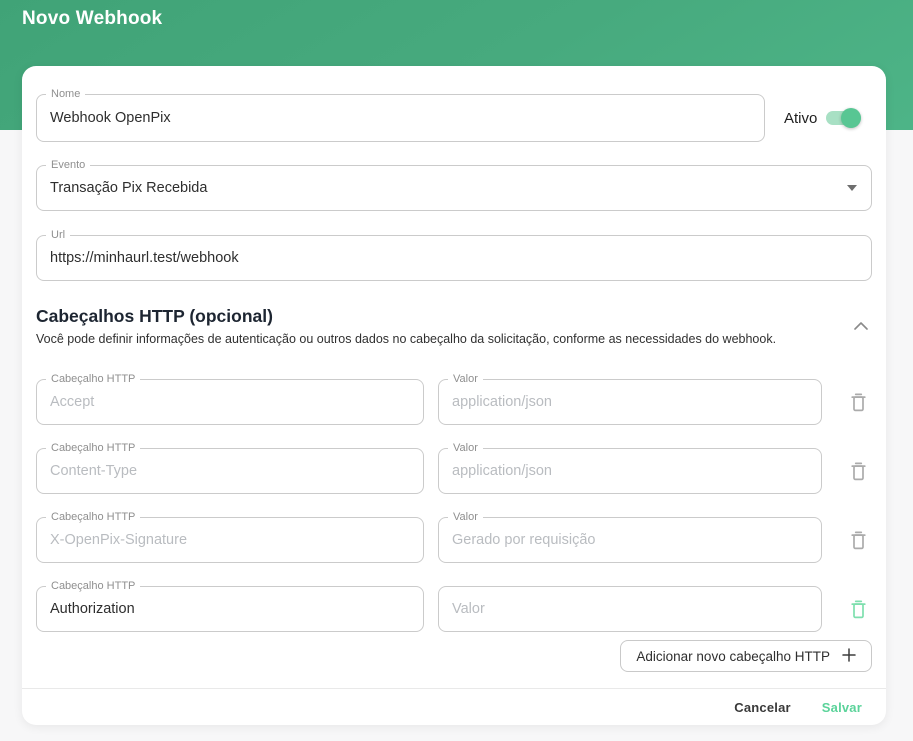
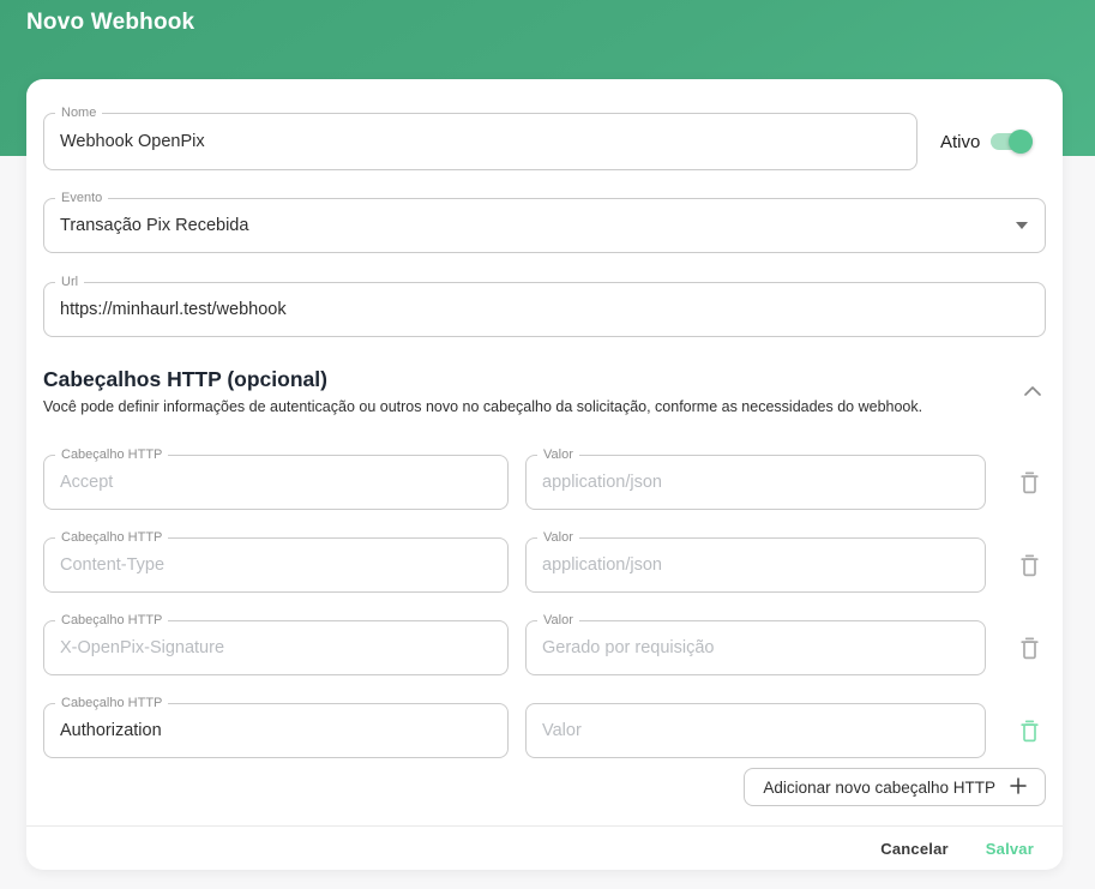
  Novo Webhook
  Nome
  Webhook OpenPix
  Ativo
  Evento
  Transação Pix Recebida
  Url
  https://minhaurl.test/webhook
  Cabeçalhos HTTP (opcional)
- Você pode definir informações de autenticação ou outros dados no cabeçalho da solicitação, conforme as necessidades do webhook.
+ Você pode definir informações de autenticação ou outros novo no cabeçalho da solicitação, conforme as necessidades do webhook.
  Cabeçalho HTTP
  Accept
  Valor
  application/json
  Cabeçalho HTTP
  Content-Type
  Valor
  application/json
  Cabeçalho HTTP
  X-OpenPix-Signature
  Valor
  Gerado por requisição
  Cabeçalho HTTP
  Authorization
  Valor
  Adicionar novo cabeçalho HTTP
  Cancelar
  Salvar
